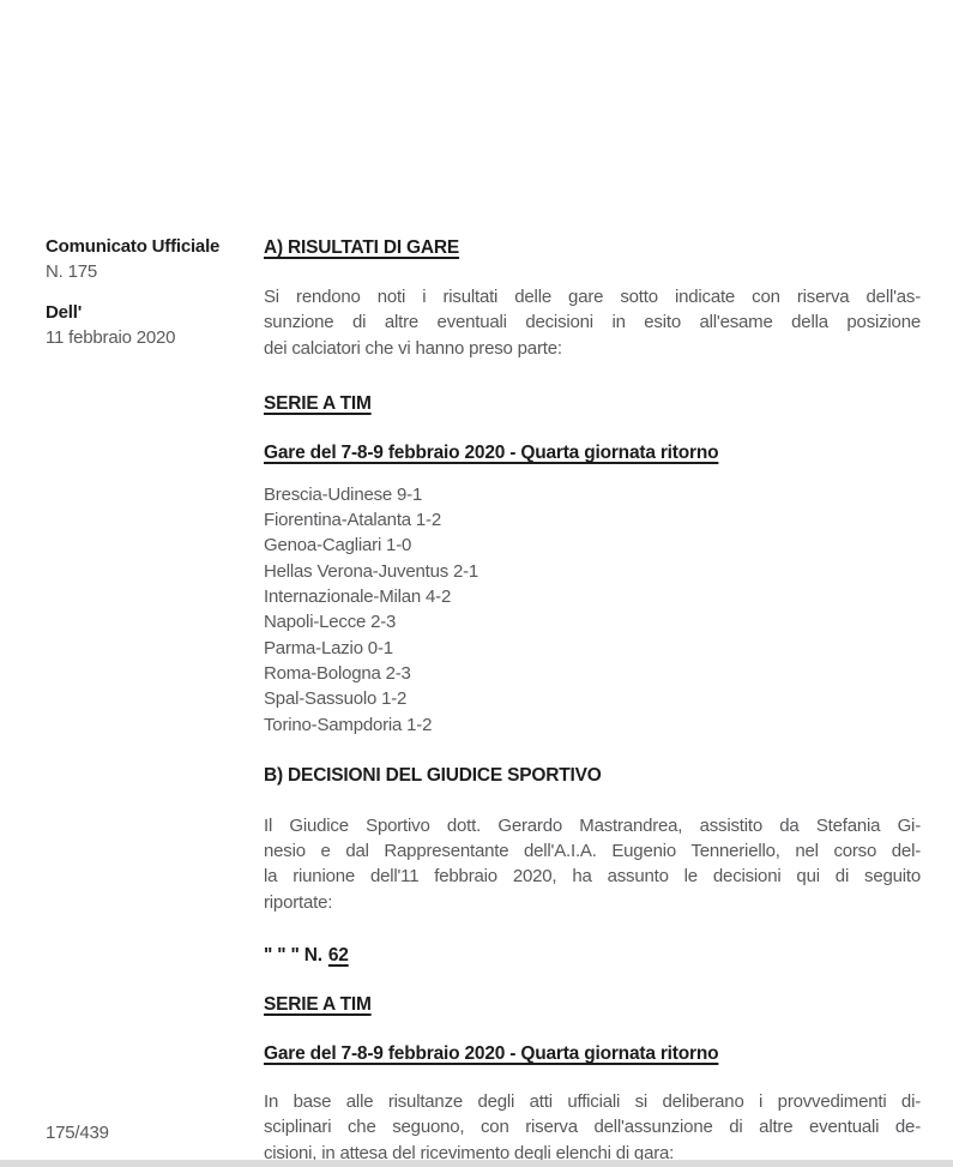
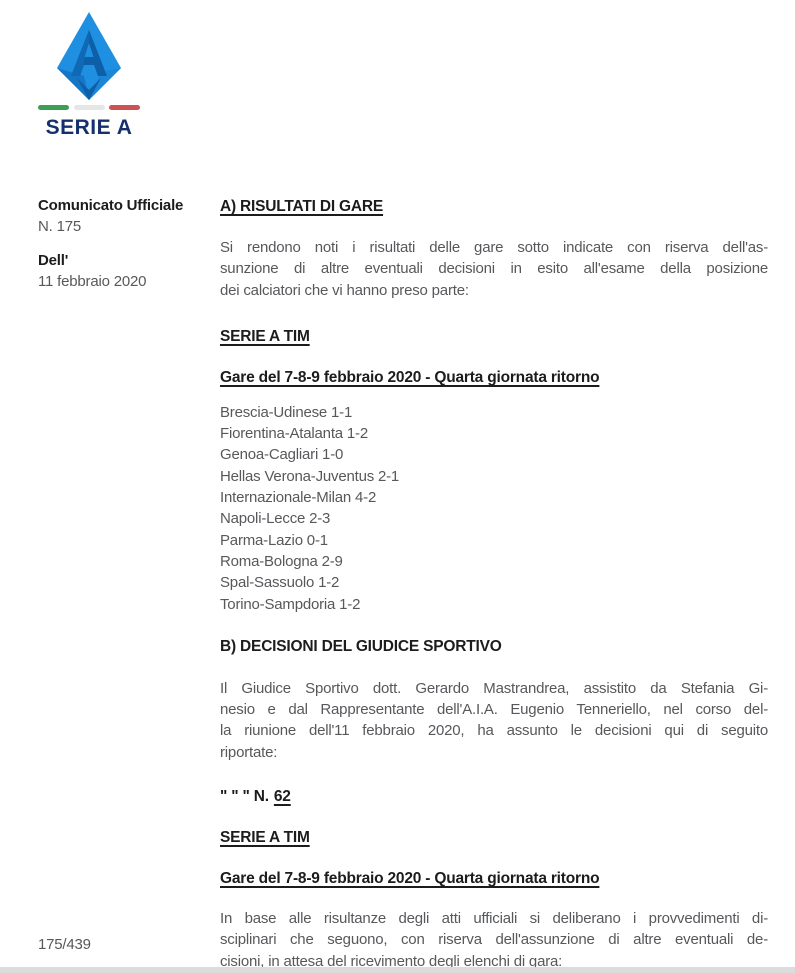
+ SERIE A
  Comunicato Ufficiale
  N. 175
  Dell'
  11 febbraio 2020
  A) RISULTATI DI GARE
  Si rendono noti i risultati delle gare sotto indicate con riserva dell'as-
  sunzione di altre eventuali decisioni in esito all'esame della posizione
  dei calciatori che vi hanno preso parte:
  SERIE A TIM
  Gare del 7-8-9 febbraio 2020 - Quarta giornata ritorno
- Brescia-Udinese 9-1
+ Brescia-Udinese 1-1
  Fiorentina-Atalanta 1-2
  Genoa-Cagliari 1-0
  Hellas Verona-Juventus 2-1
  Internazionale-Milan 4-2
  Napoli-Lecce 2-3
  Parma-Lazio 0-1
- Roma-Bologna 2-3
+ Roma-Bologna 2-9
  Spal-Sassuolo 1-2
  Torino-Sampdoria 1-2
  B) DECISIONI DEL GIUDICE SPORTIVO
  Il Giudice Sportivo dott. Gerardo Mastrandrea, assistito da Stefania Gi-
  nesio e dal Rappresentante dell'A.I.A. Eugenio Tenneriello, nel corso del-
  la riunione dell'11 febbraio 2020, ha assunto le decisioni qui di seguito
  riportate:
  " " " N. 62
  SERIE A TIM
  Gare del 7-8-9 febbraio 2020 - Quarta giornata ritorno
  In base alle risultanze degli atti ufficiali si deliberano i provvedimenti di-
  sciplinari che seguono, con riserva dell'assunzione di altre eventuali de-
  cisioni, in attesa del ricevimento degli elenchi di gara:
  175/439
